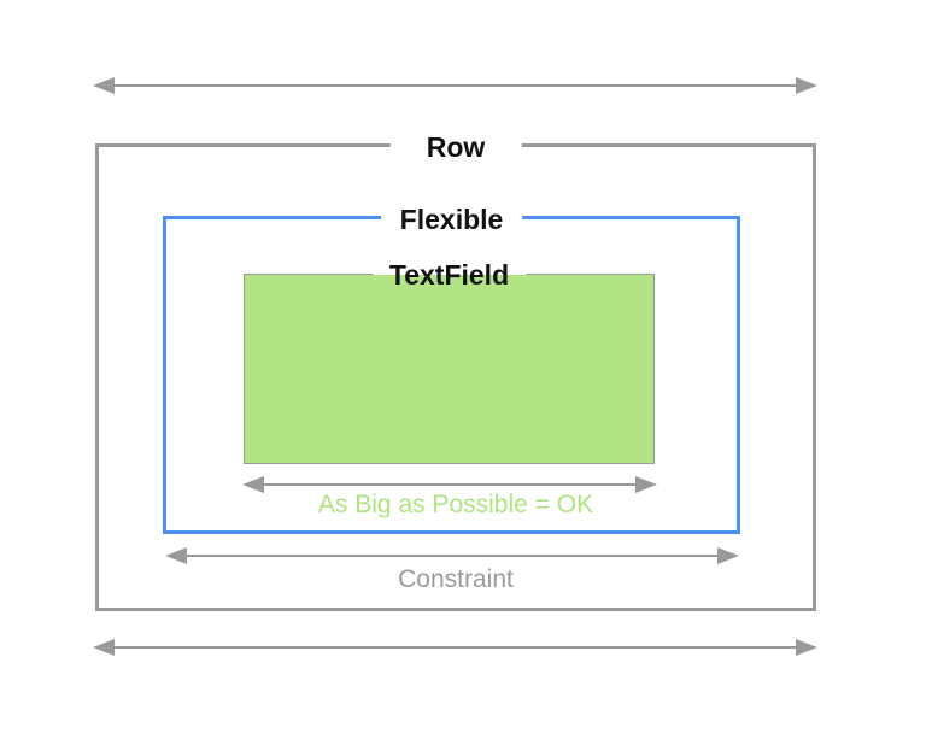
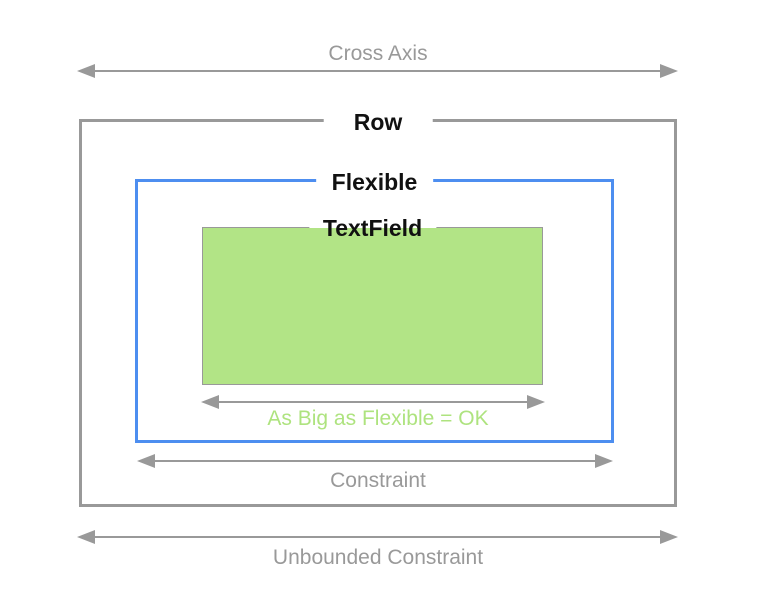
+ Cross Axis
  Row
  Flexible
  TextField
- As Big as Possible = OK
+ As Big as Flexible = OK
  Constraint
+ Unbounded Constraint
